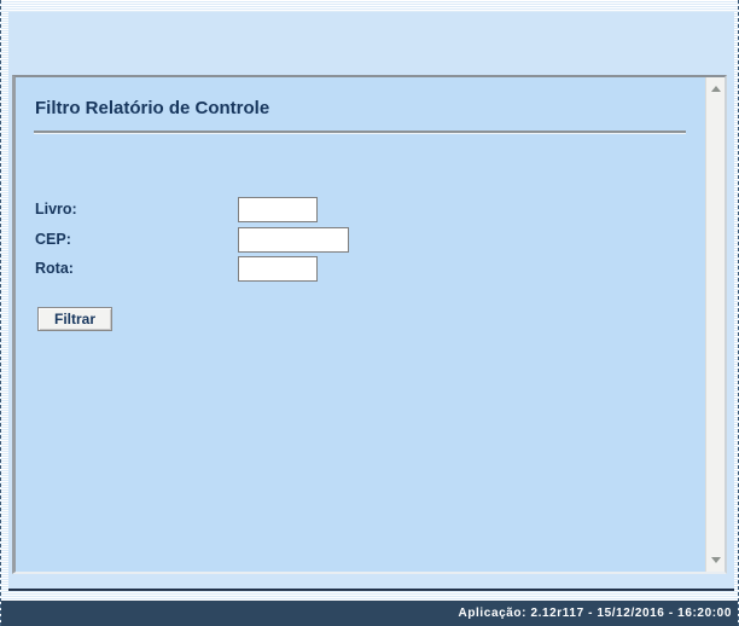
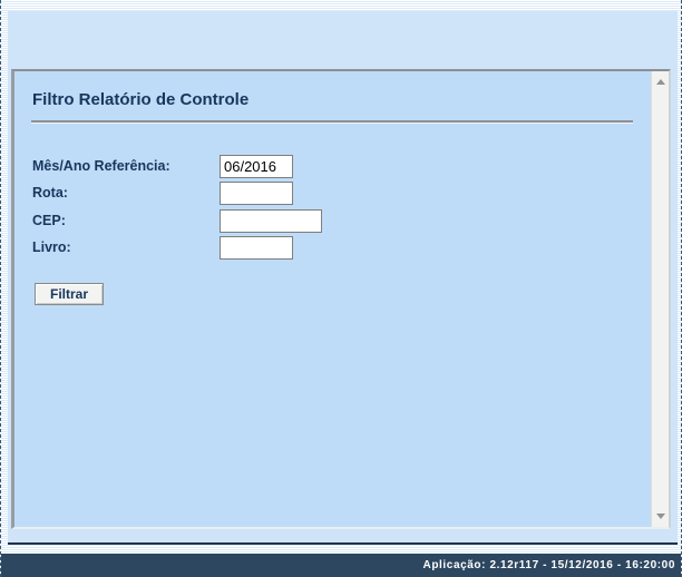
  Filtro Relatório de Controle
+ Mês/Ano Referência:
+ 06/2016
- Livro:
+ Rota:
  CEP:
- Rota:
+ Livro:
  Filtrar
  Aplicação: 2.12r117 - 15/12/2016 - 16:20:00
